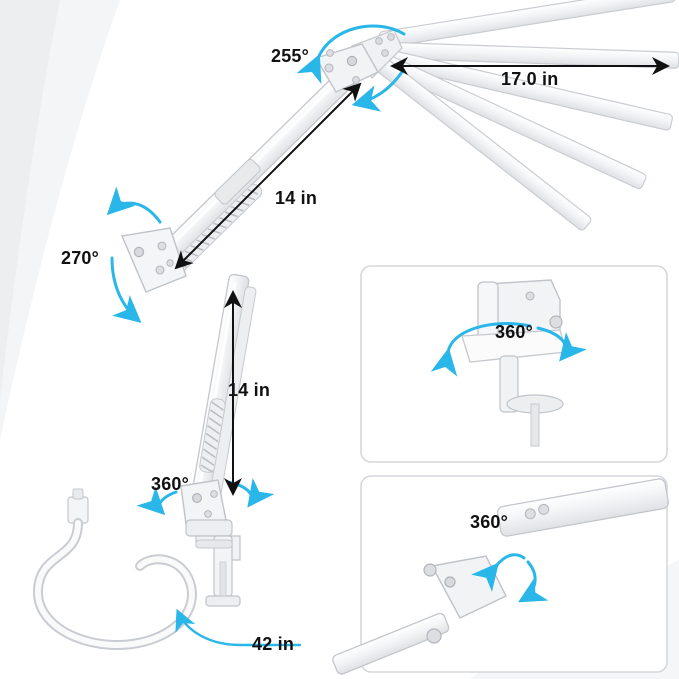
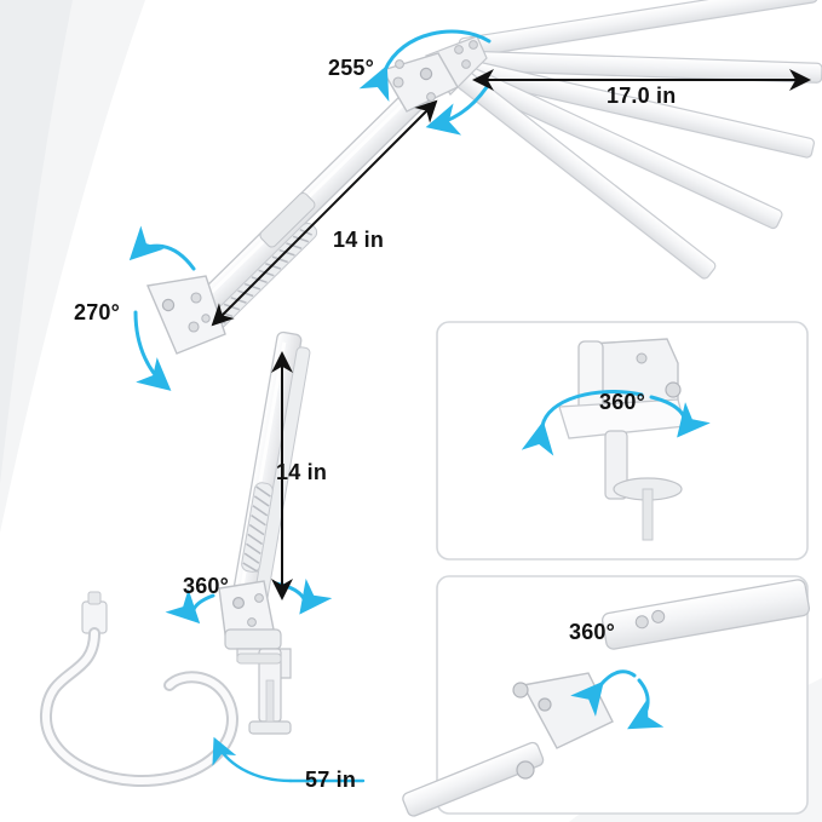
  255°
  17.0 in
  14 in
  270°
  14 in
  360°
- 42 in
+ 57 in
  360°
  360°
